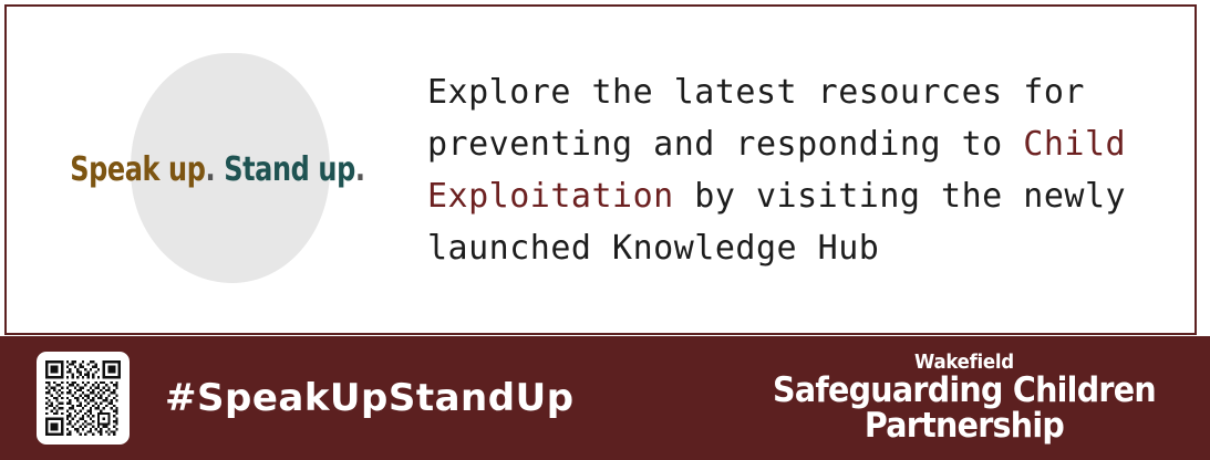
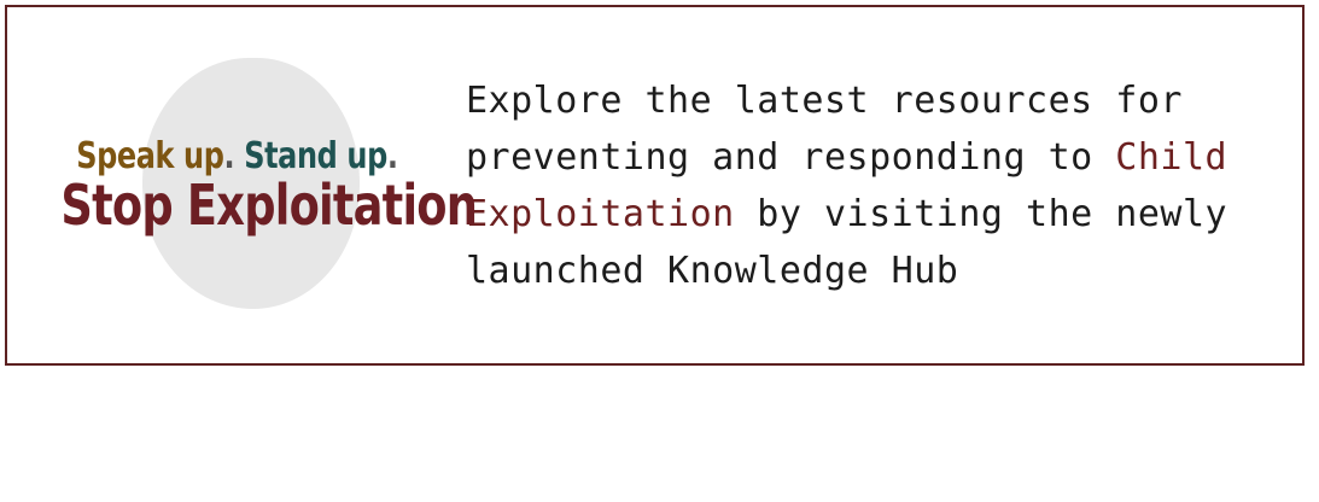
  Speak up. Stand up.
+ Stop Exploitation
  Explore the latest resources for preventing and responding to Child Exploitation by visiting the newly launched Knowledge Hub
- #SpeakUpStandUp
- Wakefield
- Safeguarding Children
- Partnership
